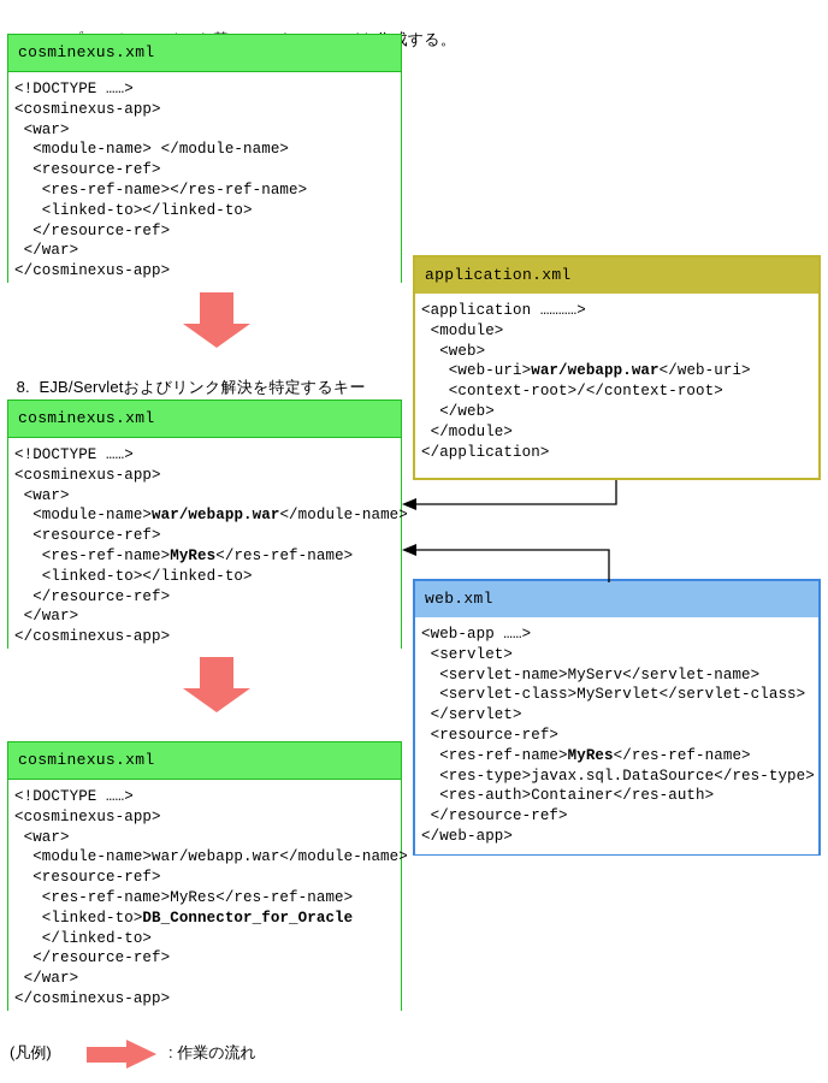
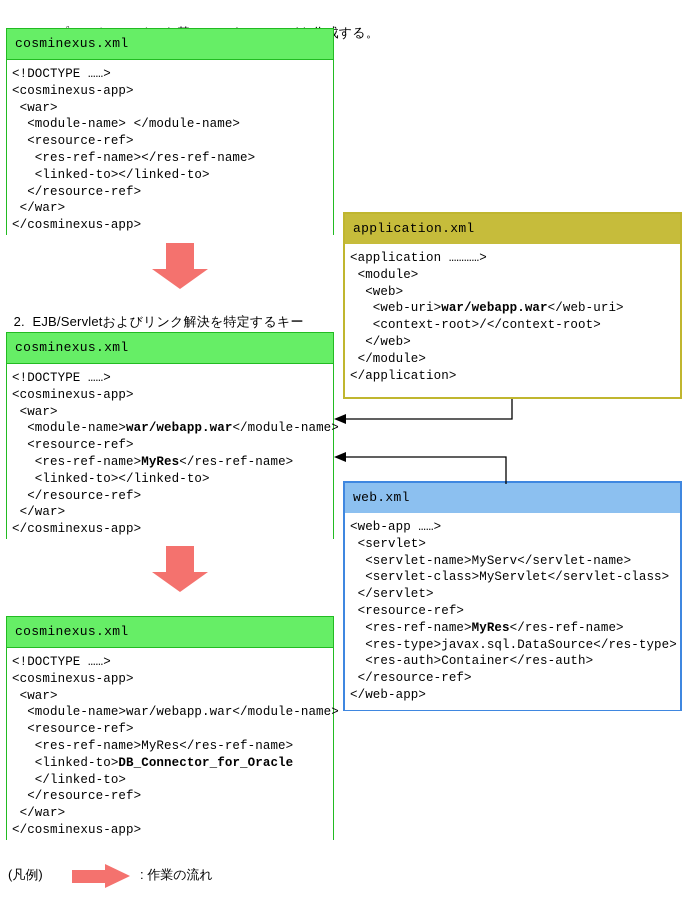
  cosminexus.xml
  <!DOCTYPE ……>
  <cosminexus-app>
  <war>
  <module-name> </module-name>
  <resource-ref>
  <res-ref-name></res-ref-name>
  <linked-to></linked-to>
  </resource-ref>
  </war>
  </cosminexus-app>
- 8. EJB/Servletおよびリンク解決を特定するキー
+ 2. EJB/Servletおよびリンク解決を特定するキー
  cosminexus.xml
  <!DOCTYPE ……>
  <cosminexus-app>
  <war>
  <module-name>war/webapp.war</module-name
  <resource-ref>
  <res-ref-name>MyRes</res-ref-name>
  <linked-to></linked-to>
  </resource-ref>
  </war>
  </cosminexus-app>
  cosminexus.xml
  <!DOCTYPE ……>
  <cosminexus-app>
  <war>
  <module-name>war/webapp.war</module-name>
  <resource-ref>
  <res-ref-name>MyRes</res-ref-name>
  <linked-to>DB_Connector_for_Oracle
  </linked-to>
  </resource-ref>
  </war>
  </cosminexus-app>
  application.xml
  <application …………>
  <module>
  <web>
  <web-uri>war/webapp.war</web-uri>
  <context-root>/</context-root>
  </web>
  </module>
  </application>
  web.xml
  <web-app ……>
  <servlet>
  <servlet-name>MyServ</servlet-name>
  <servlet-class>MyServlet</servlet-class>
  </servlet>
  <resource-ref>
  <res-ref-name>MyRes</res-ref-name>
  <res-type>javax.sql.DataSource</res-type>
  <res-auth>Container</res-auth>
  </resource-ref>
  </web-app>
  (凡例)
  : 作業の流れ
